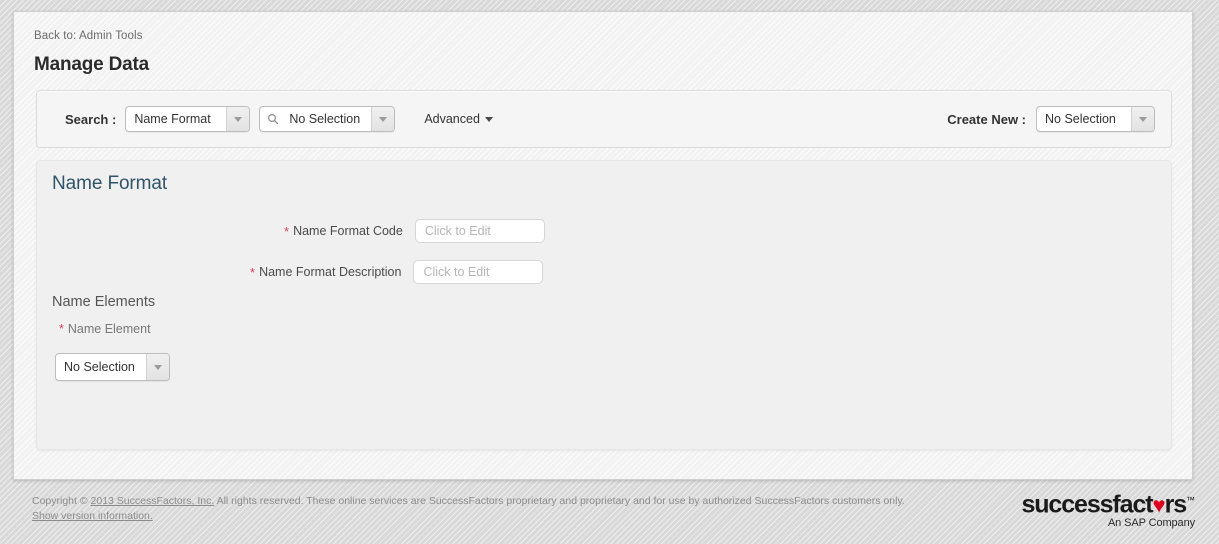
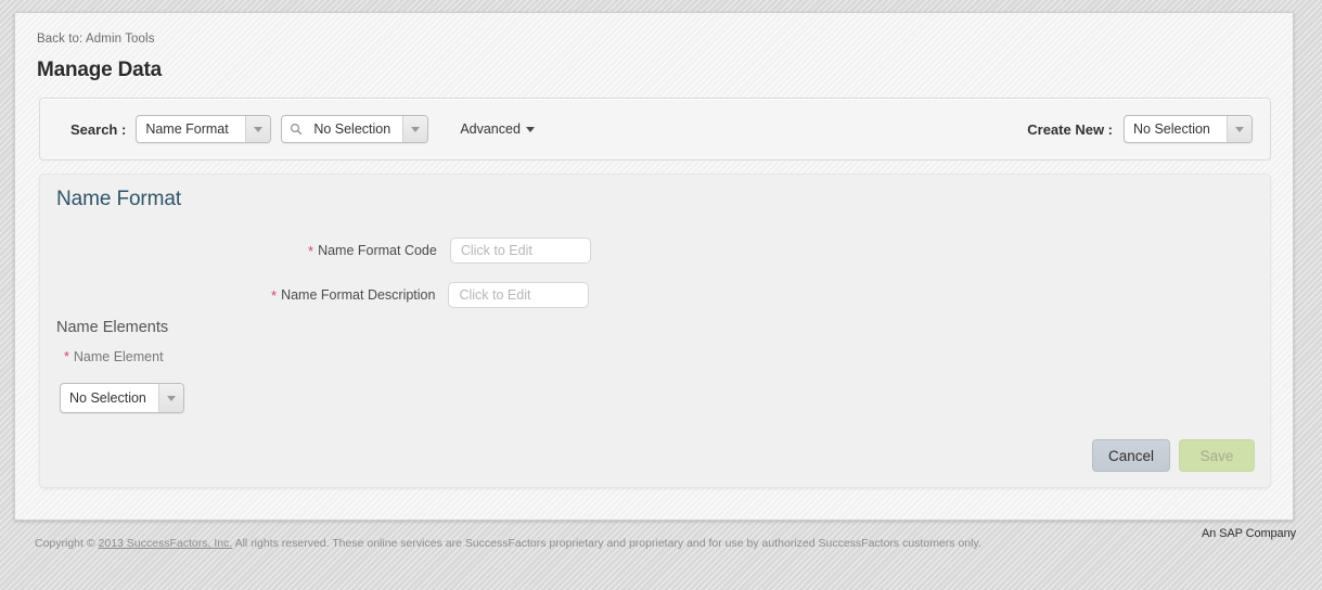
  Back to: Admin Tools
  Manage Data
  Search :
  Name Format
  No Selection
  Advanced
  Create New :
  No Selection
  Name Format
  *
  Name Format Code
  Click to Edit
  *
  Name Format Description
  Click to Edit
  Name Elements
  *
  Name Element
  No Selection
+ Cancel
+ Save
  Copyright © 2013 SuccessFactors, Inc. All rights reserved. These online services are SuccessFactors proprietary and proprietary and for use by authorized SuccessFactors customers only.
- Show version information.
- successfact♥rs™
  An SAP Company
